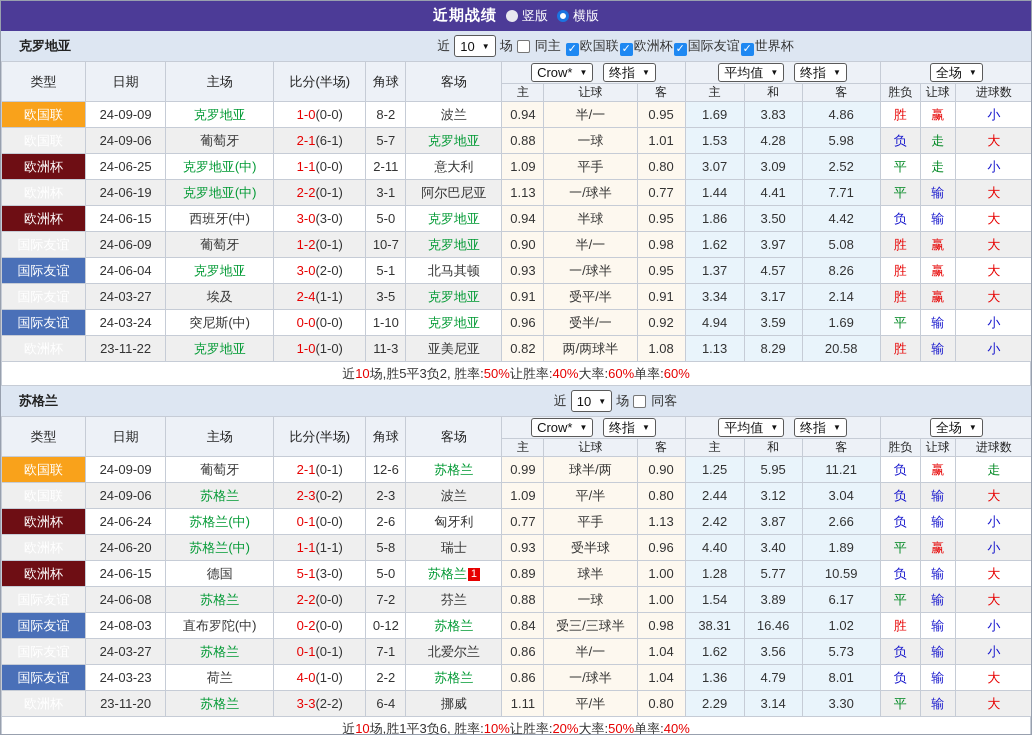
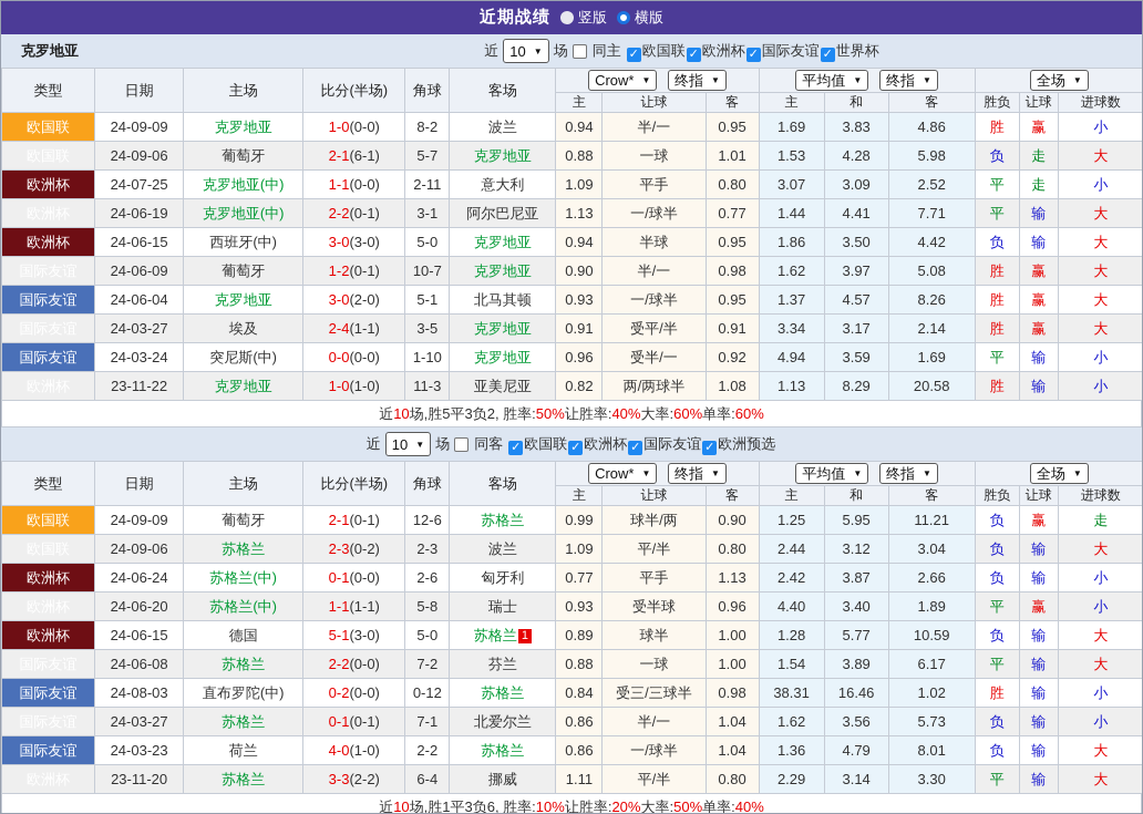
  近期战绩
  竖版
  横版
  克罗地亚
  近
  10
  ▼
  场
  同主
  ✓ 欧国联 ✓ 欧洲杯 ✓ 国际友谊 ✓ 世界杯
  类型	日期	主场	比分(半场)	角球	客场	Crow* ▼ 终指 ▼	平均值 ▼ 终指 ▼	全场 ▼
  主	让球	客	主	和	客	胜负	让球	进球数
  欧国联	24-09-09	克罗地亚	1-0(0-0)	8-2	波兰	0.94	半/一	0.95	1.69	3.83	4.86	胜	赢	小
  	24-09-06	葡萄牙	2-1(6-1)	5-7	克罗地亚	0.88	一球	1.01	1.53	4.28	5.98	负	走	大
- 欧洲杯	24-06-25	克罗地亚(中)	1-1(0-0)	2-11	意大利	1.09	平手	0.80	3.07	3.09	2.52	平	走	小
+ 欧洲杯	24-07-25	克罗地亚(中)	1-1(0-0)	2-11	意大利	1.09	平手	0.80	3.07	3.09	2.52	平	走	小
  	24-06-19	克罗地亚(中)	2-2(0-1)	3-1	阿尔巴尼亚	1.13	一/球半	0.77	1.44	4.41	7.71	平	输	大
  欧洲杯	24-06-15	西班牙(中)	3-0(3-0)	5-0	克罗地亚	0.94	半球	0.95	1.86	3.50	4.42	负	输	大
  	24-06-09	葡萄牙	1-2(0-1)	10-7	克罗地亚	0.90	半/一	0.98	1.62	3.97	5.08	胜	赢	大
  国际友谊	24-06-04	克罗地亚	3-0(2-0)	5-1	北马其顿	0.93	一/球半	0.95	1.37	4.57	8.26	胜	赢	大
  	24-03-27	埃及	2-4(1-1)	3-5	克罗地亚	0.91	受平/半	0.91	3.34	3.17	2.14	胜	赢	大
  国际友谊	24-03-24	突尼斯(中)	0-0(0-0)	1-10	克罗地亚	0.96	受半/一	0.92	4.94	3.59	1.69	平	输	小
  	23-11-22	克罗地亚	1-0(1-0)	11-3	亚美尼亚	0.82	两/两球半	1.08	1.13	8.29	20.58	胜	输	小
  近
  10
  场,胜5平3负2, 胜率:
  50%
  让胜率:
  40%
  大率:
  60%
  单率:
  60%
- 苏格兰
  近
  10
  ▼
  场
  同客
+ ✓ 欧国联 ✓ 欧洲杯 ✓ 国际友谊 ✓ 欧洲预选
  类型	日期	主场	比分(半场)	角球	客场	Crow* ▼ 终指 ▼	平均值 ▼ 终指 ▼	全场 ▼
  主	让球	客	主	和	客	胜负	让球	进球数
  欧国联	24-09-09	葡萄牙	2-1(0-1)	12-6	苏格兰	0.99	球半/两	0.90	1.25	5.95	11.21	负	赢	走
  	24-09-06	苏格兰	2-3(0-2)	2-3	波兰	1.09	平/半	0.80	2.44	3.12	3.04	负	输	大
  欧洲杯	24-06-24	苏格兰(中)	0-1(0-0)	2-6	匈牙利	0.77	平手	1.13	2.42	3.87	2.66	负	输	小
  	24-06-20	苏格兰(中)	1-1(1-1)	5-8	瑞士	0.93	受半球	0.96	4.40	3.40	1.89	平	赢	小
  欧洲杯	24-06-15	德国	5-1(3-0)	5-0	苏格兰 1	0.89	球半	1.00	1.28	5.77	10.59	负	输	大
  	24-06-08	苏格兰	2-2(0-0)	7-2	芬兰	0.88	一球	1.00	1.54	3.89	6.17	平	输	大
  国际友谊	24-08-03	直布罗陀(中)	0-2(0-0)	0-12	苏格兰	0.84	受三/三球半	0.98	38.31	16.46	1.02	胜	输	小
  	24-03-27	苏格兰	0-1(0-1)	7-1	北爱尔兰	0.86	半/一	1.04	1.62	3.56	5.73	负	输	小
  国际友谊	24-03-23	荷兰	4-0(1-0)	2-2	苏格兰	0.86	一/球半	1.04	1.36	4.79	8.01	负	输	大
  	23-11-20	苏格兰	3-3(2-2)	6-4	挪威	1.11	平/半	0.80	2.29	3.14	3.30	平	输	大
  近
  10
  场,胜1平3负6, 胜率:
  10%
  让胜率:
  20%
  大率:
  50%
  单率:
  40%
